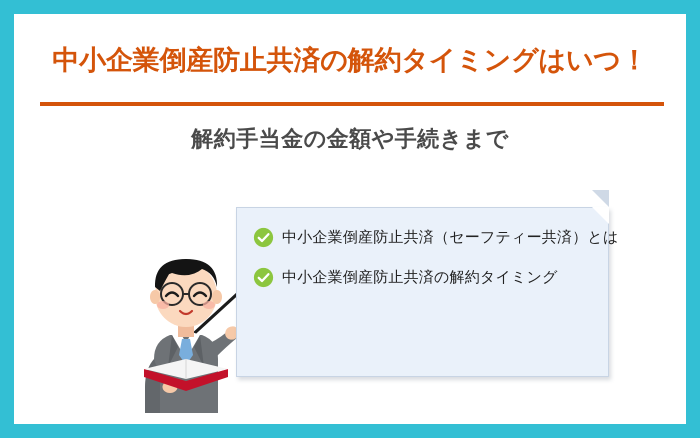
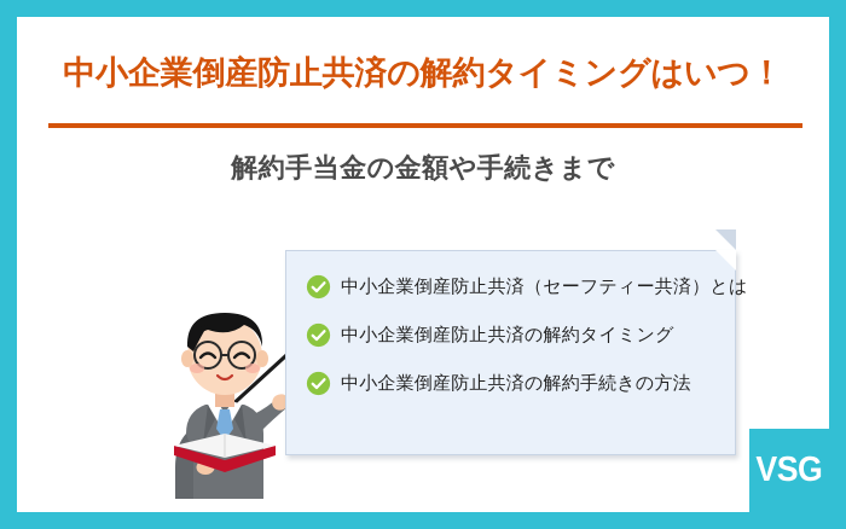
  中小企業倒産防止共済の解約タイミングはいつ！
  解約手当金の金額や手続きまで
  中小企業倒産防止共済（セーフティー共済）とは
  中小企業倒産防止共済の解約タイミング
+ 中小企業倒産防止共済の解約手続きの方法
+ VSG
